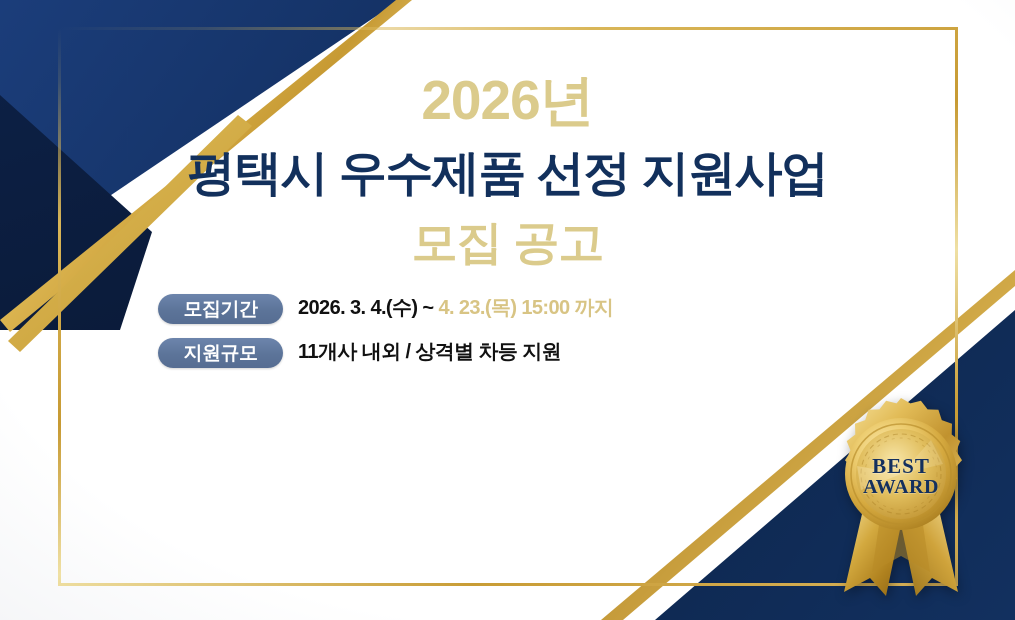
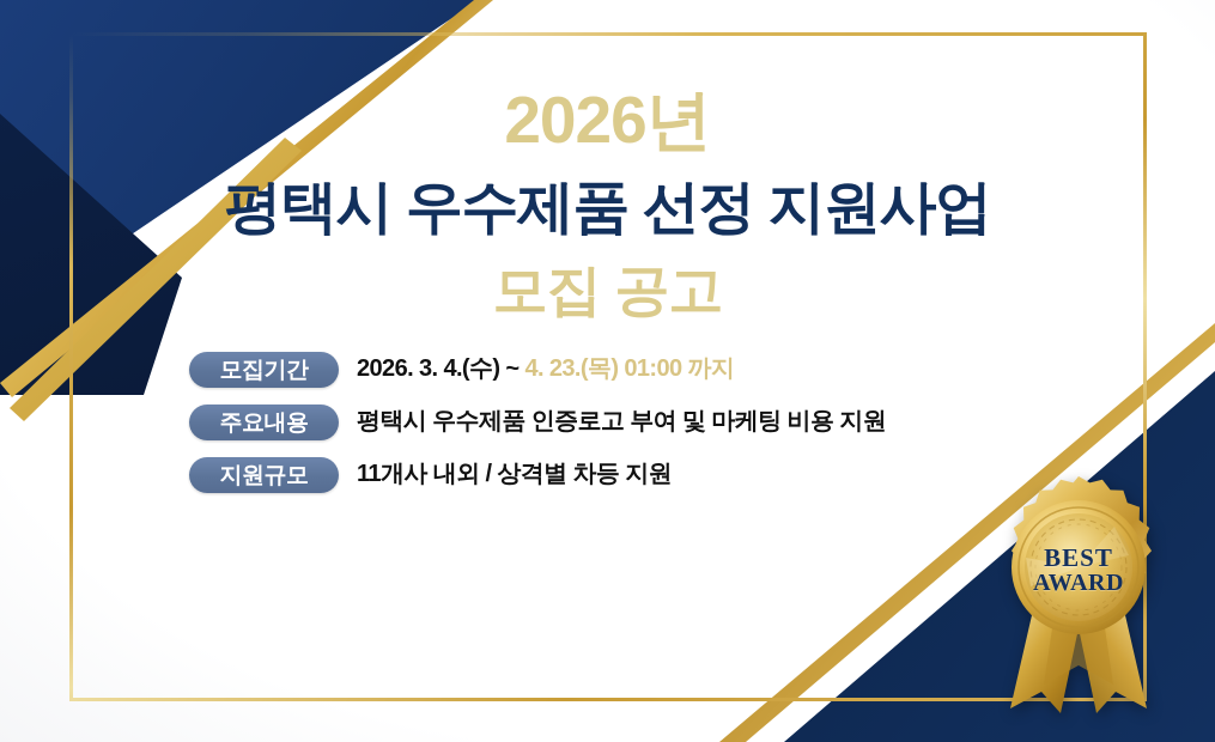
  2026년
  평택시 우수제품 선정 지원사업
  모집 공고
  모집기간
- 2026. 3. 4.(수) ~ 4. 23.(목) 15:00 까지
+ 2026. 3. 4.(수) ~ 4. 23.(목) 01:00 까지
+ 주요내용
+ 평택시 우수제품 인증로고 부여 및 마케팅 비용 지원
  지원규모
  11개사 내외 / 상격별 차등 지원
  BEST
  AWARD
